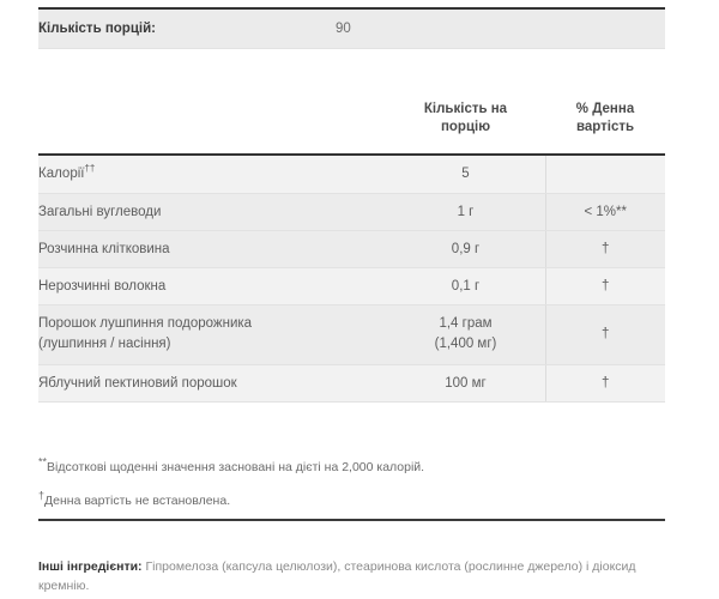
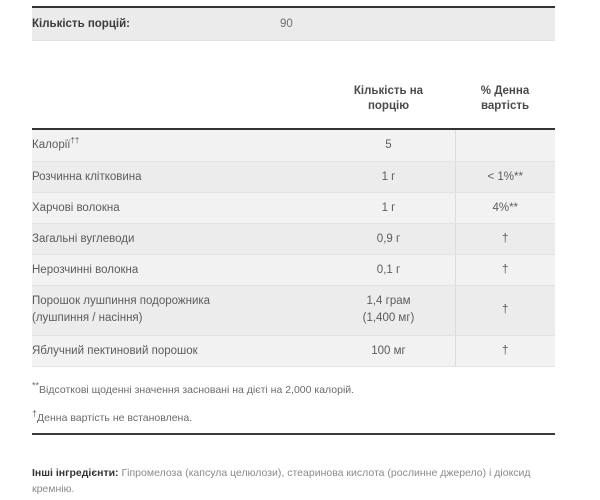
  Кількість порцій:	90
  	Кількість на порцію	% Денна вартість
  Калорії††	5
- Загальні вуглеводи	1 г	< 1%**
+ Розчинна клітковина	1 г	< 1%**
+ Харчові волокна	1 г	4%**
- Розчинна клітковина	0,9 г	†
+ Загальні вуглеводи	0,9 г	†
  Нерозчинні волокна	0,1 г	†
  Порошок лушпиння подорожника (лушпиння / насіння)	1,4 грам (1,400 мг)	†
  Яблучний пектиновий порошок	100 мг	†
  **Відсоткові щоденні значення засновані на дієті на 2,000 калорій.
  †Денна вартість не встановлена.
  Інші інгредієнти: Гіпромелоза (капсула целюлози), стеаринова кислота (рослинне джерело) і діоксид кремнію.
